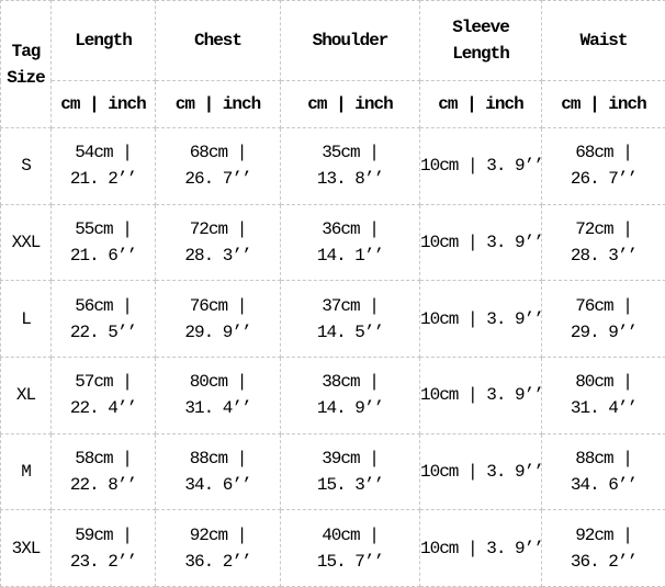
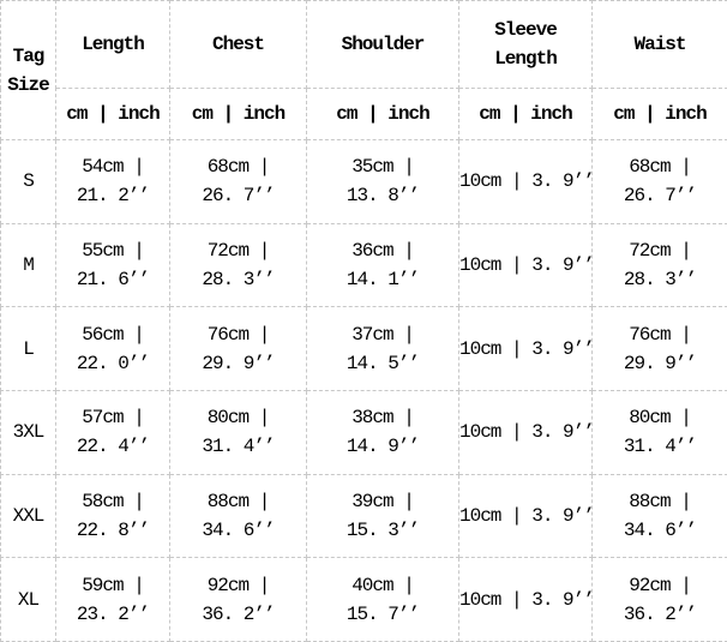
  Tag Size	Length	Chest	Shoulder	Sleeve Length	Waist
  cm | inch	cm | inch	cm | inch	cm | inch	cm | inch
  S	54cm |21. 2’’	68cm |26. 7’’	35cm |13. 8’’	10cm | 3. 9’’	68cm |26. 7’’
- XXL	55cm |21. 6’’	72cm |28. 3’’	36cm |14. 1’’	10cm | 3. 9’’	72cm |28. 3’’
+ M	55cm |21. 6’’	72cm |28. 3’’	36cm |14. 1’’	10cm | 3. 9’’	72cm |28. 3’’
- L	56cm |22. 5’’	76cm |29. 9’’	37cm |14. 5’’	10cm | 3. 9’’	76cm |29. 9’’
+ L	56cm |22. 0’’	76cm |29. 9’’	37cm |14. 5’’	10cm | 3. 9’’	76cm |29. 9’’
- XL	57cm |22. 4’’	80cm |31. 4’’	38cm |14. 9’’	10cm | 3. 9’’	80cm |31. 4’’
+ 3XL	57cm |22. 4’’	80cm |31. 4’’	38cm |14. 9’’	10cm | 3. 9’’	80cm |31. 4’’
- M	58cm |22. 8’’	88cm |34. 6’’	39cm |15. 3’’	10cm | 3. 9’’	88cm |34. 6’’
+ XXL	58cm |22. 8’’	88cm |34. 6’’	39cm |15. 3’’	10cm | 3. 9’’	88cm |34. 6’’
- 3XL	59cm |23. 2’’	92cm |36. 2’’	40cm |15. 7’’	10cm | 3. 9’’	92cm |36. 2’’
+ XL	59cm |23. 2’’	92cm |36. 2’’	40cm |15. 7’’	10cm | 3. 9’’	92cm |36. 2’’
